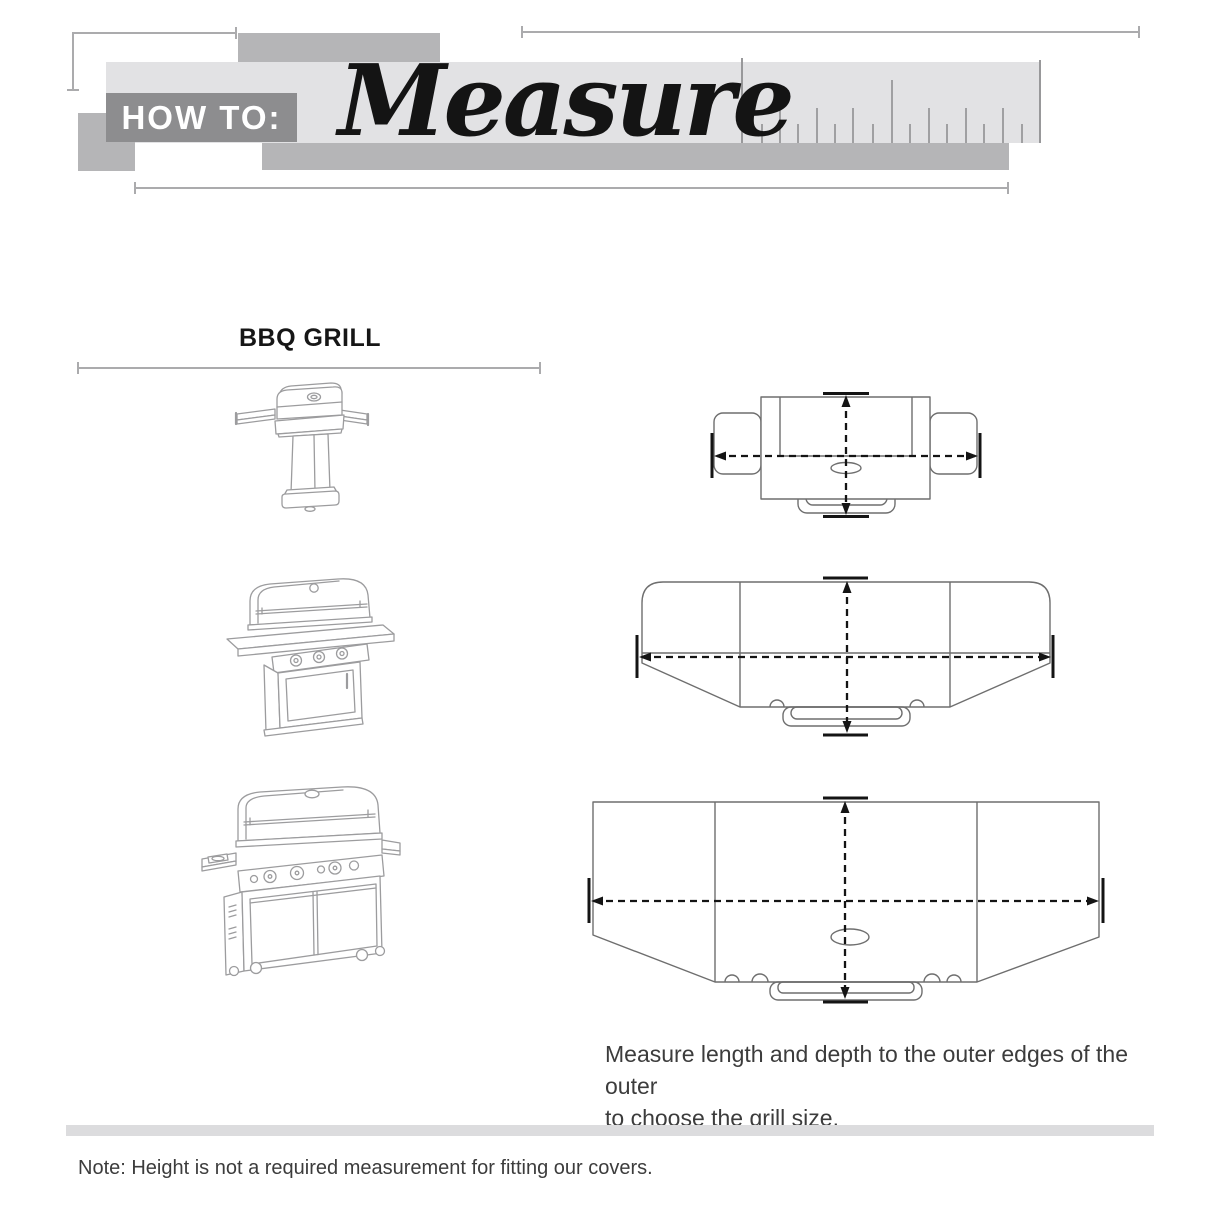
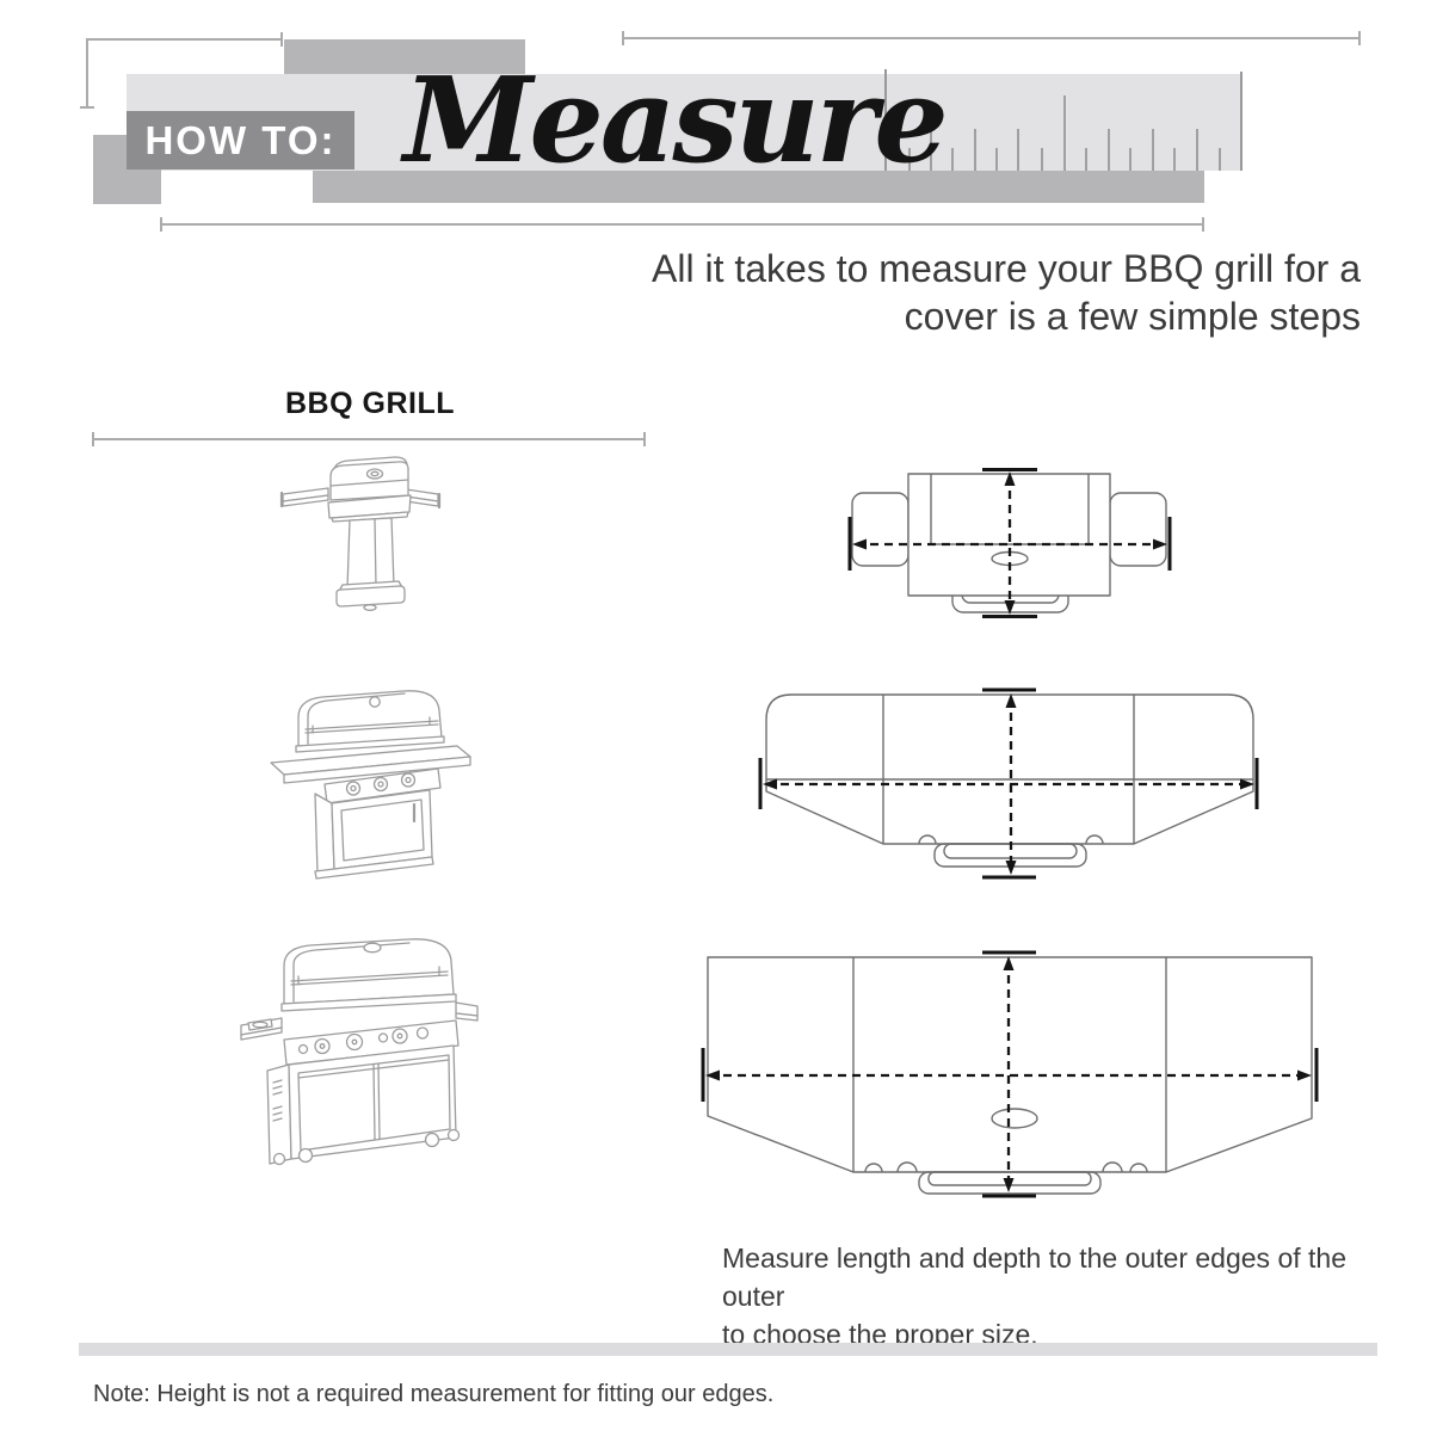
  HOW TO:
  Measur
+ All it takes to measure your BBQ grill for a
+ cover is a few simple steps
  BBQ GRILL
  Measure length and depth to the outer edges of the outer
- to choose the grill size.
+ to choose the proper size.
- Note: Height is not a required measurement for fitting our covers.
+ Note: Height is not a required measurement for fitting our edges.
